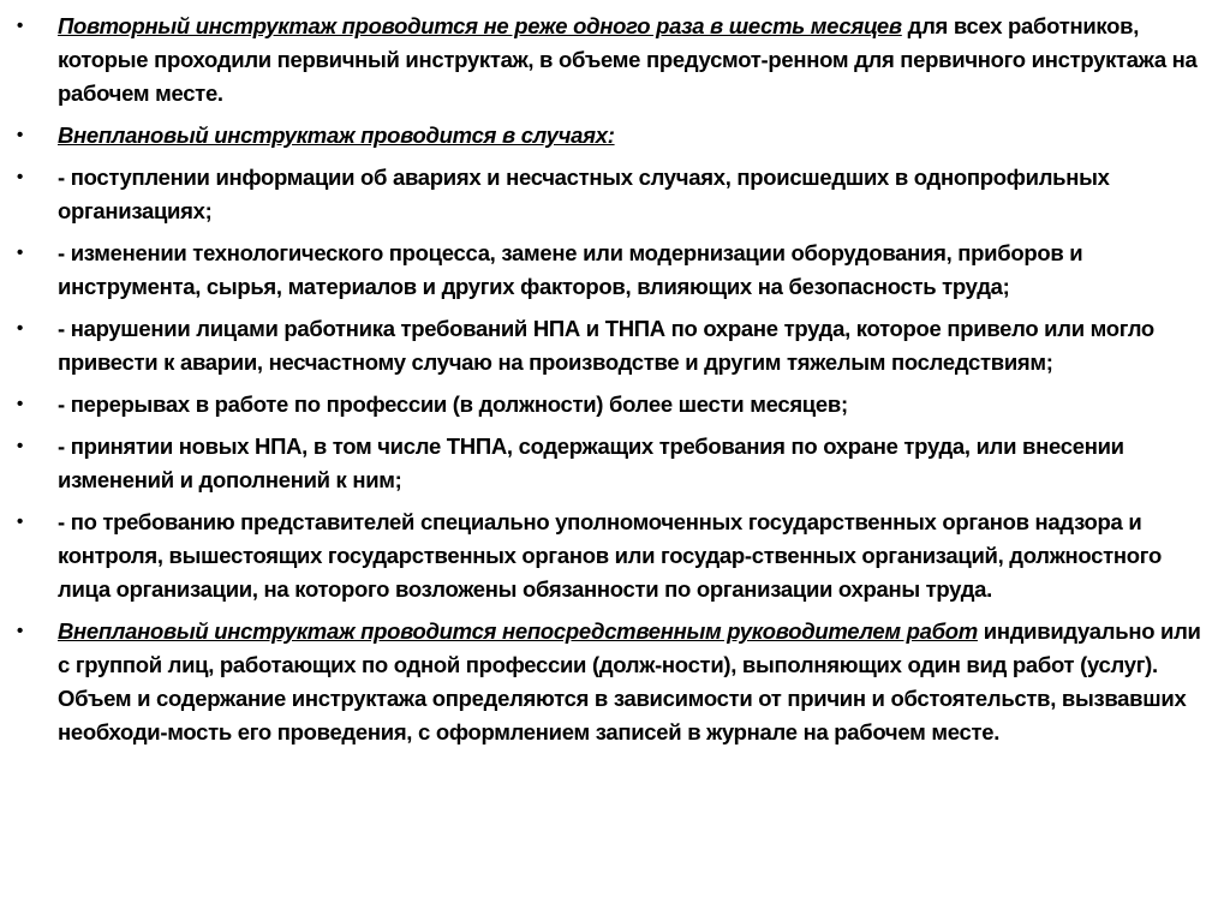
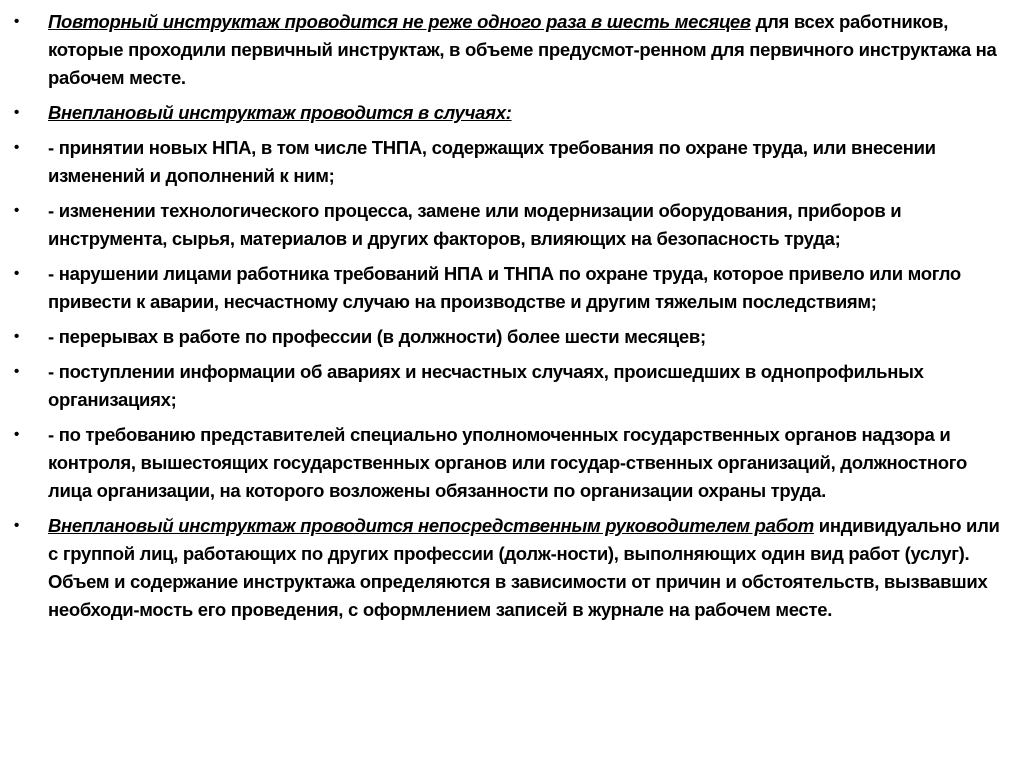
  •
  Повторный инструктаж проводится не реже одного раза в шесть месяцев для всех работников, которые проходили первичный инструктаж, в объеме предусмот-ренном для первичного инструктажа на рабочем месте.
  •
  Внеплановый инструктаж проводится в случаях:
  •
- - поступлении информации об авариях и несчастных случаях, происшедших в однопрофильных организациях;
+ - принятии новых НПА, в том числе ТНПА, содержащих требования по охране труда, или внесении изменений и дополнений к ним;
  •
  - изменении технологического процесса, замене или модернизации оборудования, приборов и инструмента, сырья, материалов и других факторов, влияющих на безопасность труда;
  •
  - нарушении лицами работника требований НПА и ТНПА по охране труда, которое привело или могло привести к аварии, несчастному случаю на производстве и другим тяжелым последствиям;
  •
  - перерывах в работе по профессии (в должности) более шести месяцев;
  •
- - принятии новых НПА, в том числе ТНПА, содержащих требования по охране труда, или внесении изменений и дополнений к ним;
+ - поступлении информации об авариях и несчастных случаях, происшедших в однопрофильных организациях;
  •
  - по требованию представителей специально уполномоченных государственных органов надзора и контроля, вышестоящих государственных органов или государ-ственных организаций, должностного лица организации, на которого возложены обязанности по организации охраны труда.
  •
- Внеплановый инструктаж проводится непосредственным руководителем работ индивидуально или с группой лиц, работающих по одной профессии (долж-ности), выполняющих один вид работ (услуг). Объем и содержание инструктажа определяются в зависимости от причин и обстоятельств, вызвавших необходи-мость его проведения, с оформлением записей в журнале на рабочем месте.
+ Внеплановый инструктаж проводится непосредственным руководителем работ индивидуально или с группой лиц, работающих по других профессии (долж-ности), выполняющих один вид работ (услуг). Объем и содержание инструктажа определяются в зависимости от причин и обстоятельств, вызвавших необходи-мость его проведения, с оформлением записей в журнале на рабочем месте.
